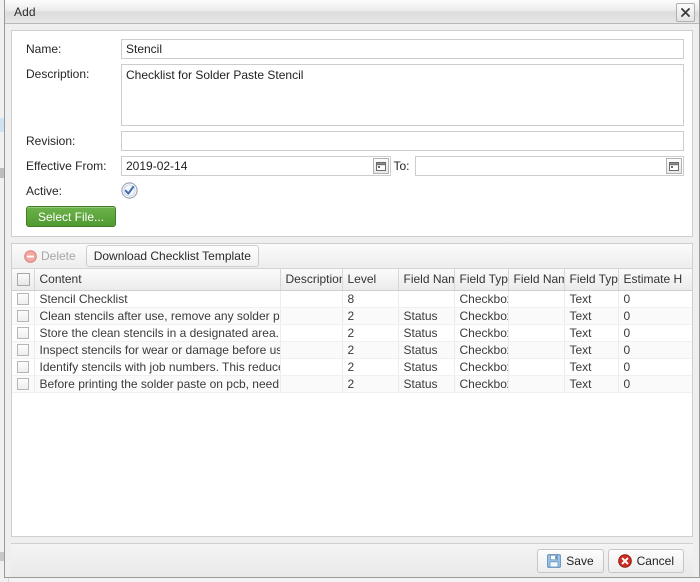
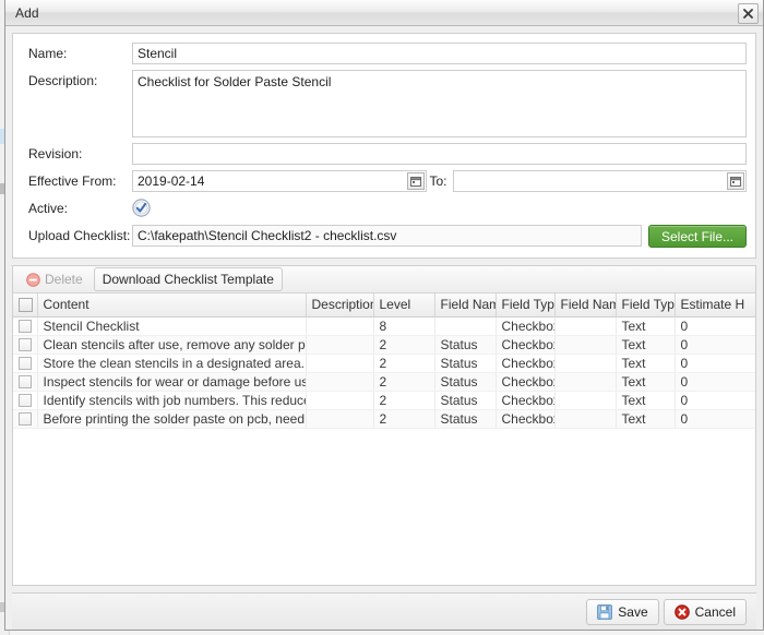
  Add
  Name:
  Stencil
  Description:
  Checklist for Solder Paste Stencil
  Revision:
  Effective From:
  2019-02-14
  To:
  Active:
+ Upload Checklist:
+ C:\fakepath\Stencil Checklist2 - checklist.csv
  Select File...
  Delete
  Download Checklist Template
  	Content	Descriptio	Level	Field Nam	Field Typ	Field Nam	Field Typ	Estimate H
  	Stencil Checklist		8		Checkbo		Text	0
  	Clean stencils after use, remove any solder p		2	Status	Checkbo		Text	0
  	Store the clean stencils in a designated area.		2	Status	Checkbo		Text	0
  	Inspect stencils for wear or damage before us		2	Status	Checkbo		Text	0
  	Identify stencils with job numbers. This reduc		2	Status	Checkbo		Text	0
  	Before printing the solder paste on pcb, need		2	Status	Checkbo		Text	0
  Save
  Cancel
